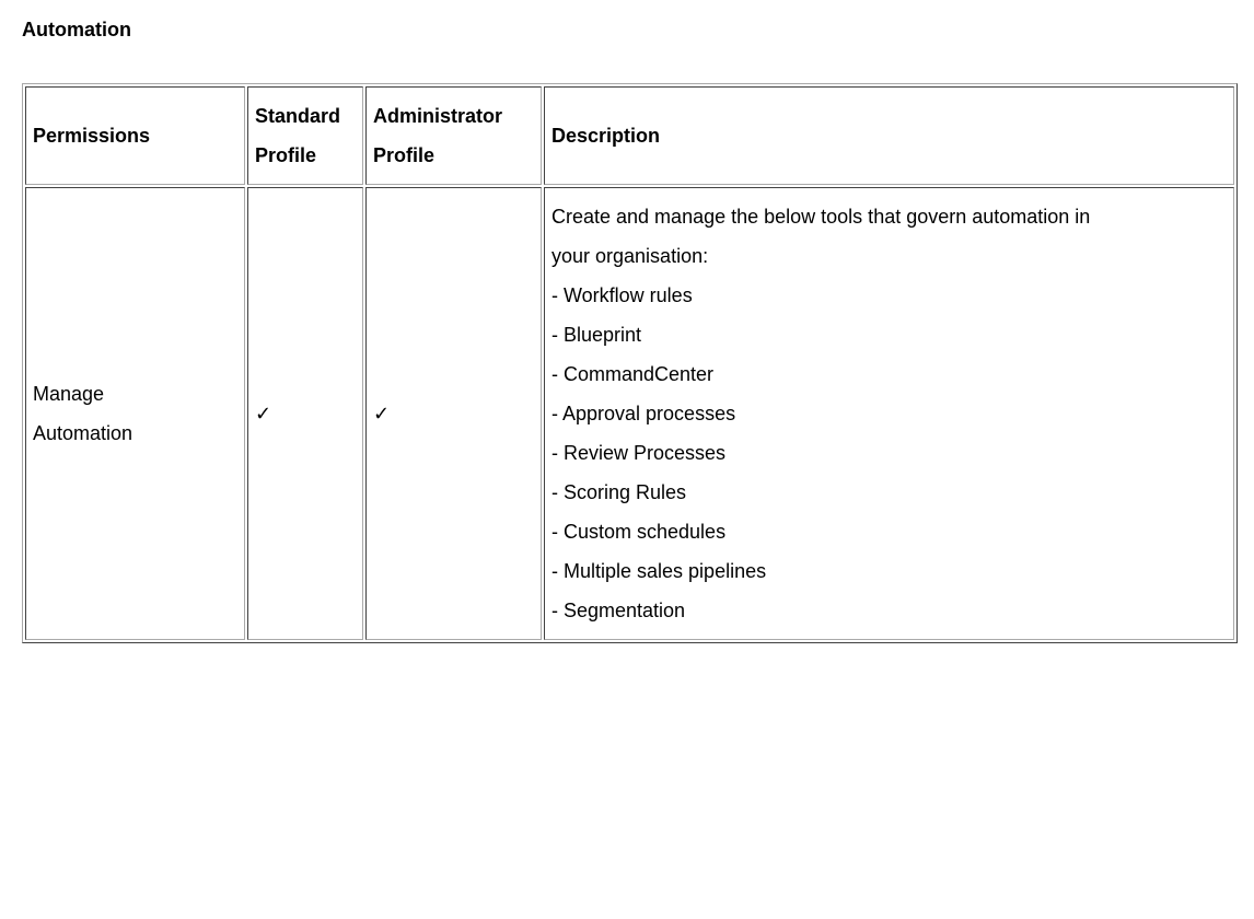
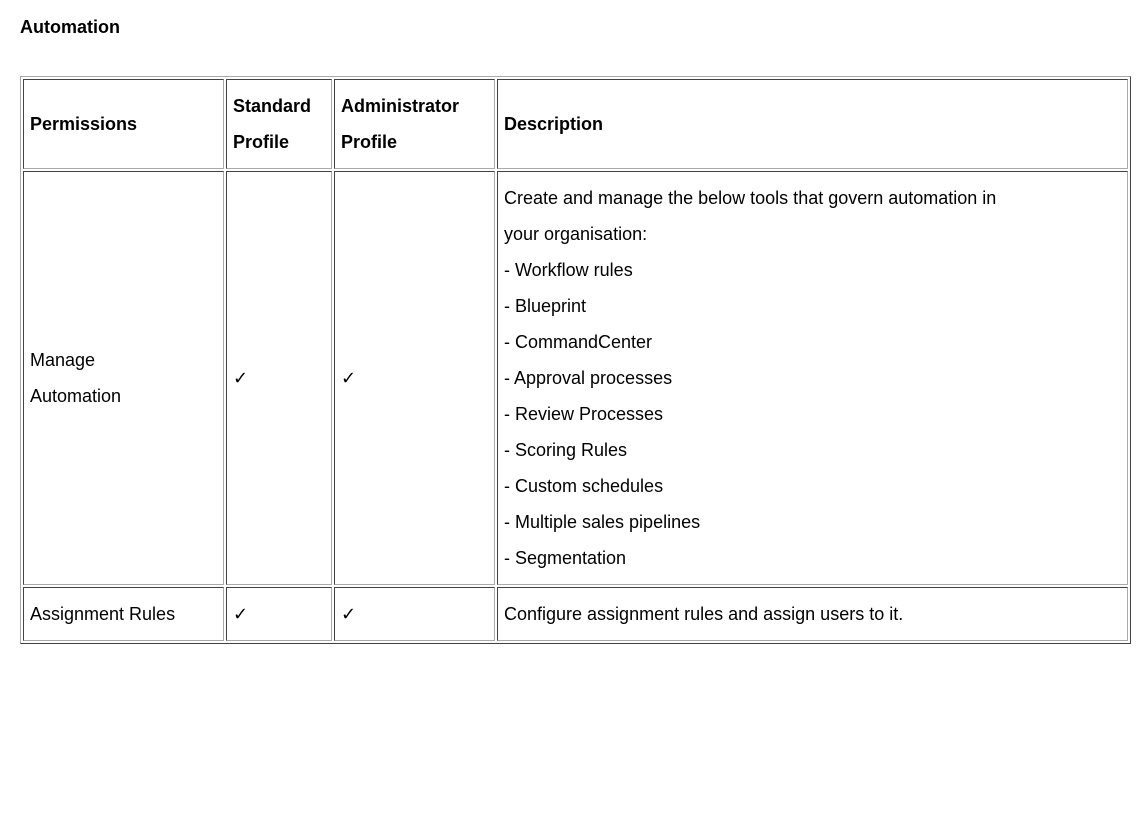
  Automation
  Permissions	StandardProfile	AdministratorProfile	Description
  ManageAutomation	✓	✓	Create and manage the below tools that govern automation inyour organisation:- Workflow rules- Blueprint- CommandCenter- Approval processes- Review Processes- Scoring Rules- Custom schedules- Multiple sales pipelines- Segmentation
+ Assignment Rules	✓	✓	Configure assignment rules and assign users to it.
